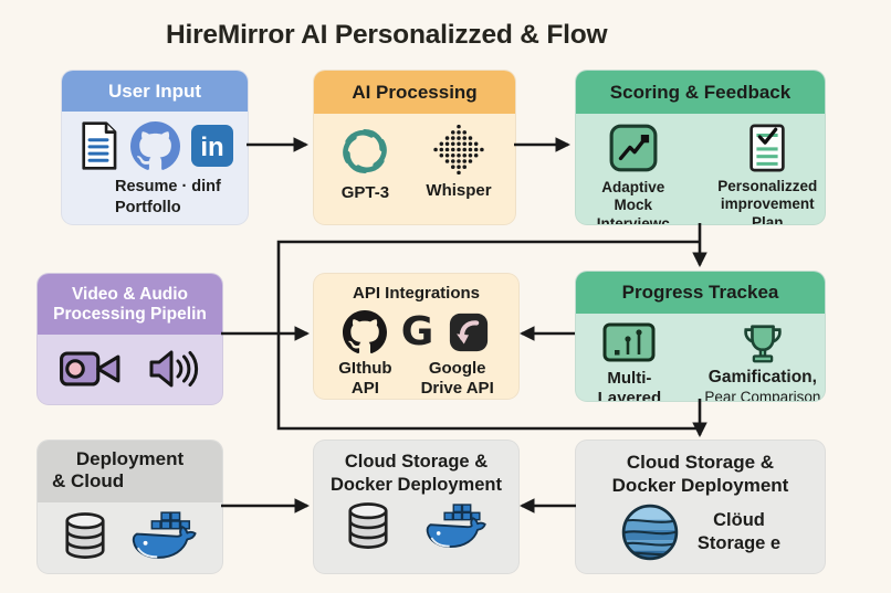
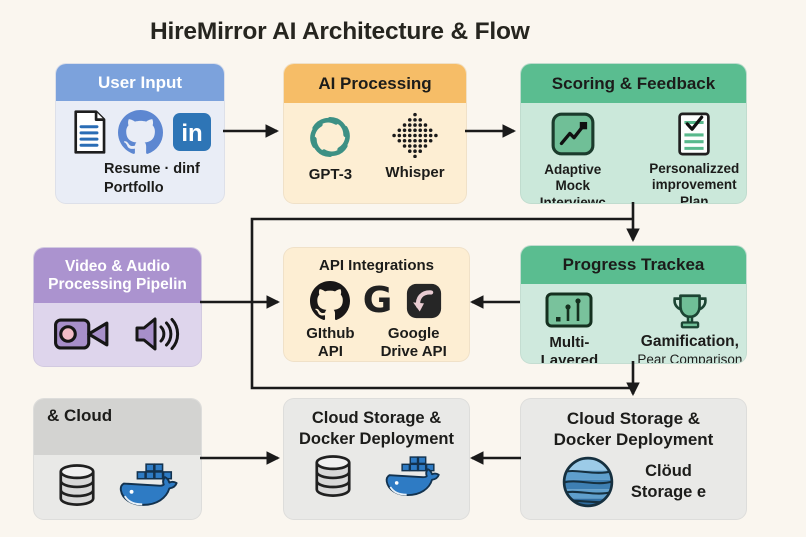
- HireMirror AI Personalizzed & Flow
+ HireMirror AI Architecture & Flow
  User Input
  in
  Resume · dinf
  Portfollo
  AI Processing
  GPT-3
  Whisper
  Scoring & Feedback
  Adaptive
  Mock Interviewc
  Personalizzed
  improvement
  Plan
  Video & Audio
  Processing Pipelin
  API Integrations
  G
  GIthub
  API
  Google
  Drive API
  Progress Trackea
  Multi-Layered
  Gamification,
  Pear Comparison
- Deployment
  & Cloud
  Cloud Storage &
  Docker Deployment
  Cloud Storage &
  Docker Deployment
  Clöud
  Storage e
